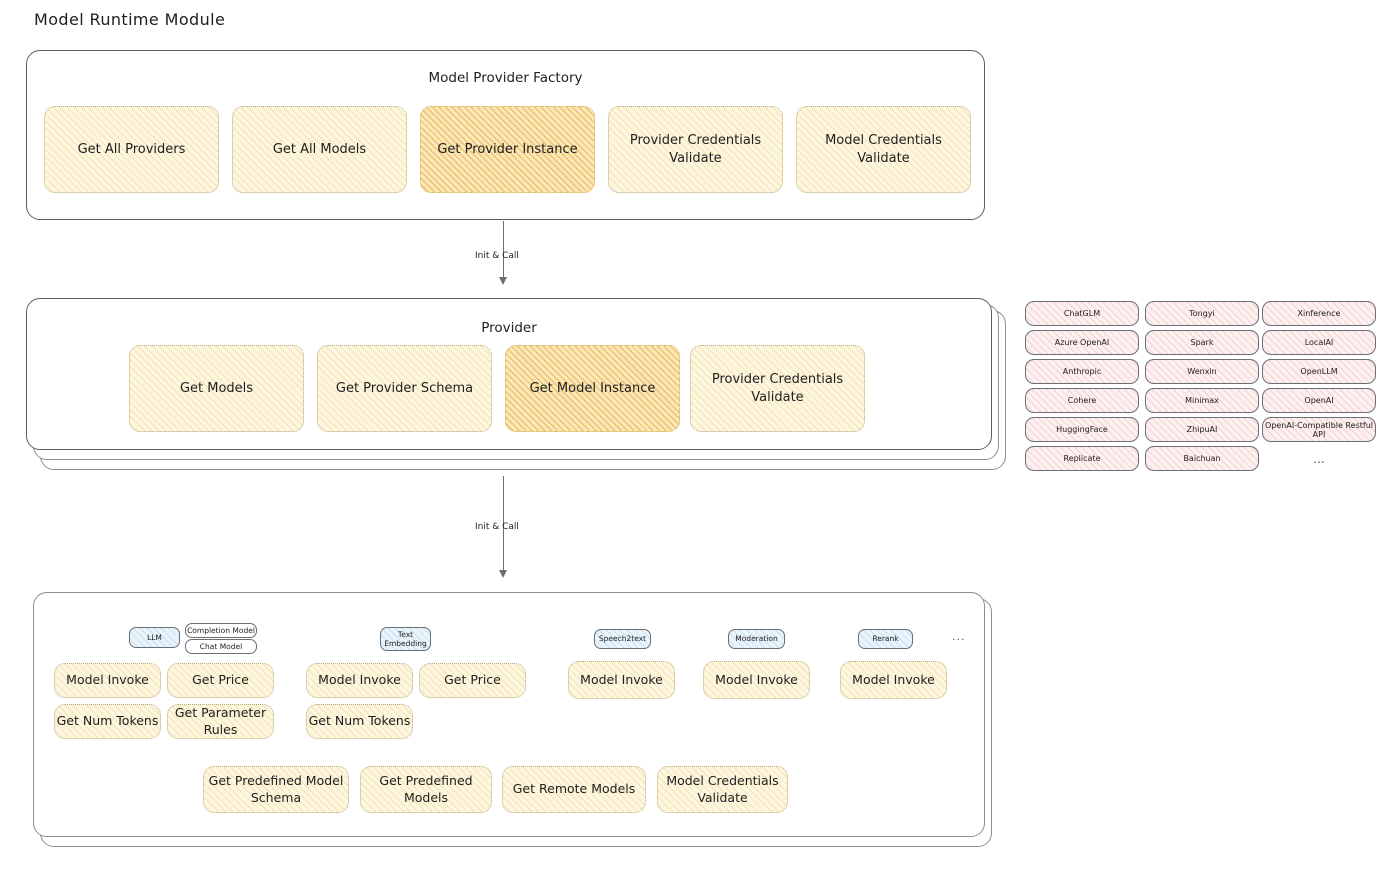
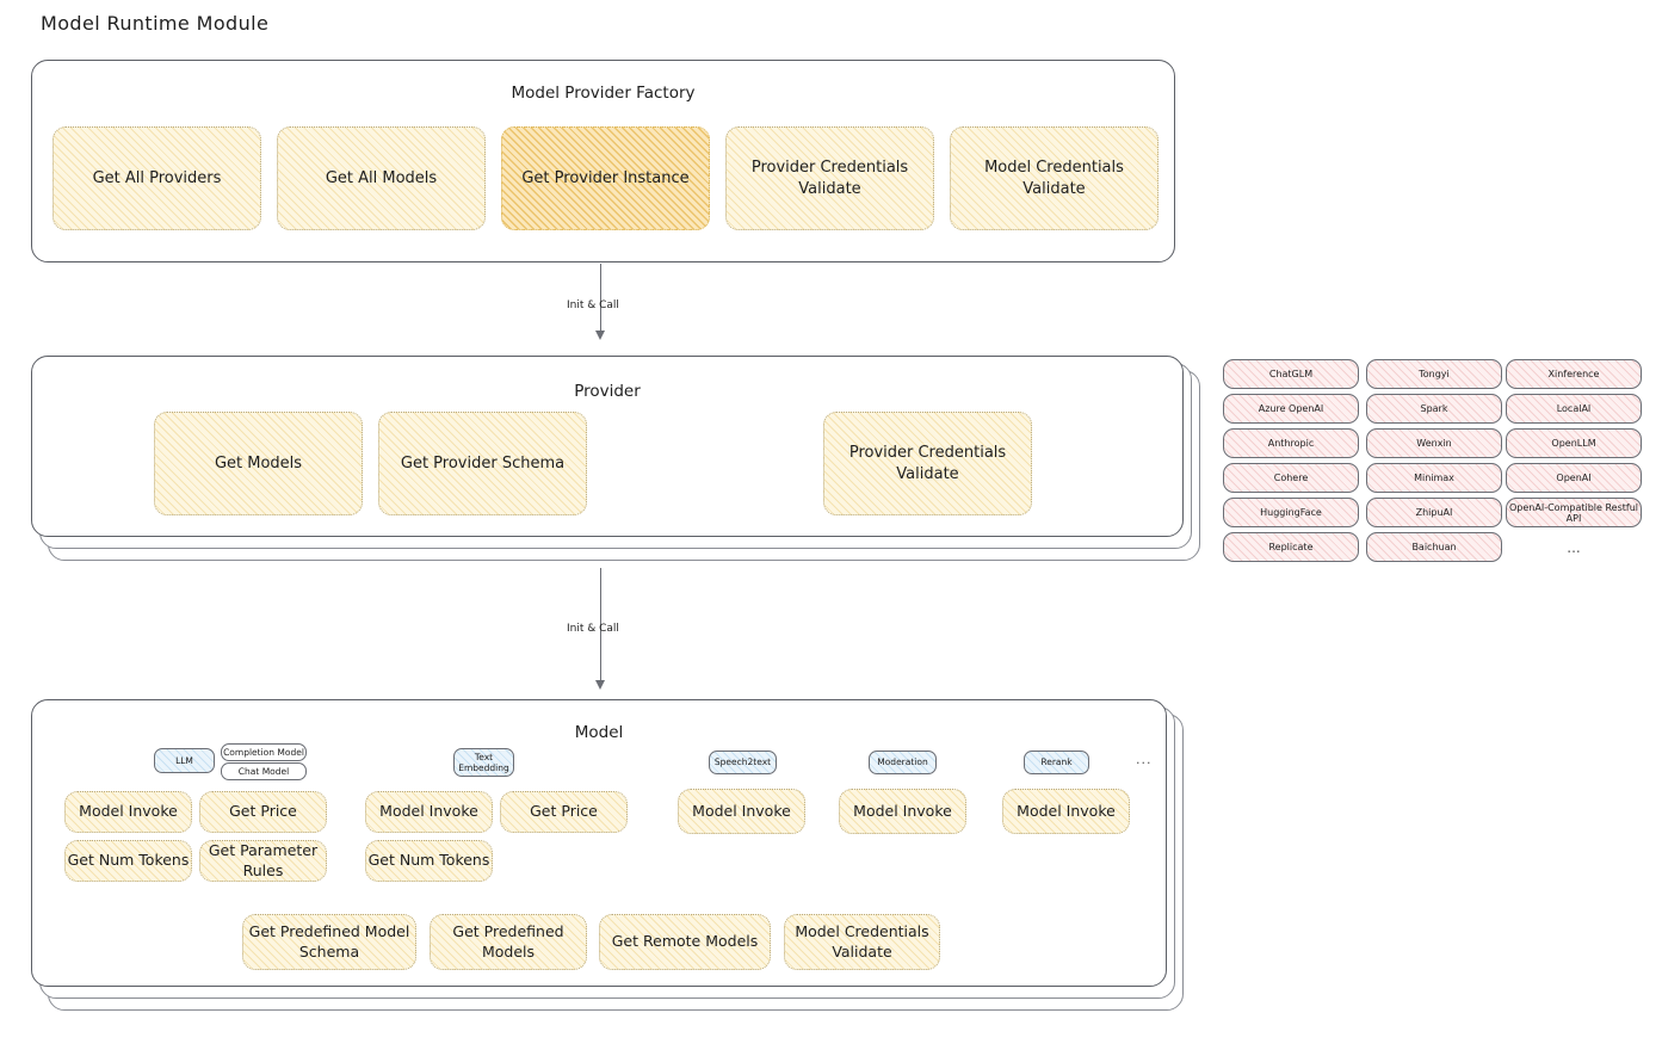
  Model Runtime Module
  Model Provider Factory
  Get All Providers
  Get All Models
  Get Provider Instance
  Provider Credentials Validate
  Model Credentials Validate
  Init & Call
  Provider
  Get Models
  Get Provider Schema
- Get Model Instance
  Provider Credentials Validate
  ChatGLM
  Azure OpenAI
  Anthropic
  Cohere
  HuggingFace
  Replicate
  Tongyi
  Spark
  Wenxin
  Minimax
  ZhipuAI
  Baichuan
  Xinference
  LocalAI
  OpenLLM
  OpenAI
  OpenAI-Compatible Restful API
  ...
  Init & Call
+ Model
  LLM
  Completion Model
  Chat Model
  Model Invoke
  Get Price
  Get Num Tokens
  Get Parameter Rules
  Text Embedding
  Model Invoke
  Get Price
  Get Num Tokens
  Speech2text
  Model Invoke
  Moderation
  Model Invoke
  Rerank
  Model Invoke
  ...
  Get Predefined Model Schema
  Get Predefined Models
  Get Remote Models
  Model Credentials Validate
